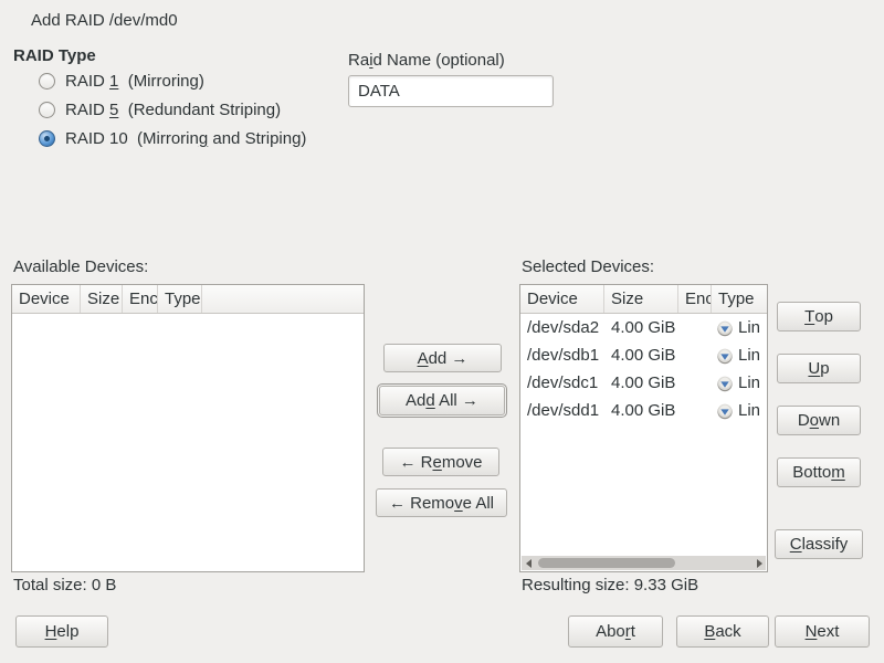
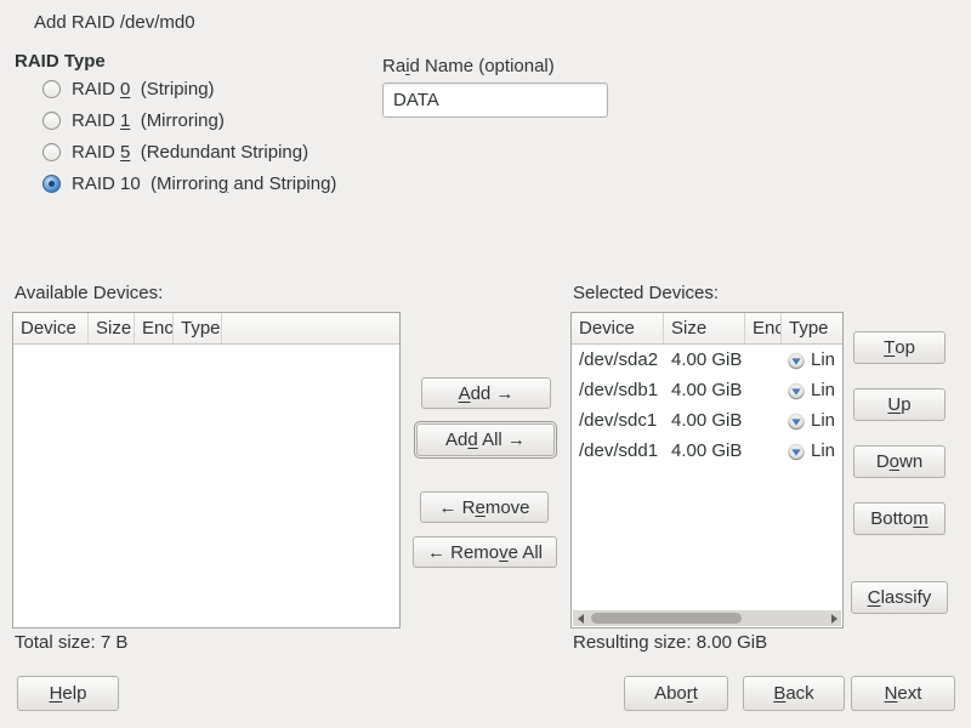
  Add RAID /dev/md0
  RAID Type
+ RAID 0 (Striping)
  RAID 1 (Mirroring)
  RAID 5 (Redundant Striping)
  RAID 10 (Mirroring and Striping)
  Raid Name (optional)
  DATA
  Available Devices:
  Device
  Size
  Enc
  Type
  A
  dd →
  Ad
  d
  All →
  ← R
  e
  move
  ← Remo
  v
  e All
  Selected Devices:
  Device
  Size
  Enc
  Type
  /dev/sda2
  4.00 GiB
  Lin
  /dev/sdb1
  4.00 GiB
  Lin
  /dev/sdc1
  4.00 GiB
  Lin
  /dev/sdd1
  4.00 GiB
  Lin
  T
  op
  U
  p
  D
  o
  wn
  Botto
  m
  C
  lassify
- Total size: 0 B
+ Total size: 7 B
- Resulting size: 9.33 GiB
+ Resulting size: 8.00 GiB
  H
  elp
  Abo
  r
  t
  B
  ack
  N
  ext
